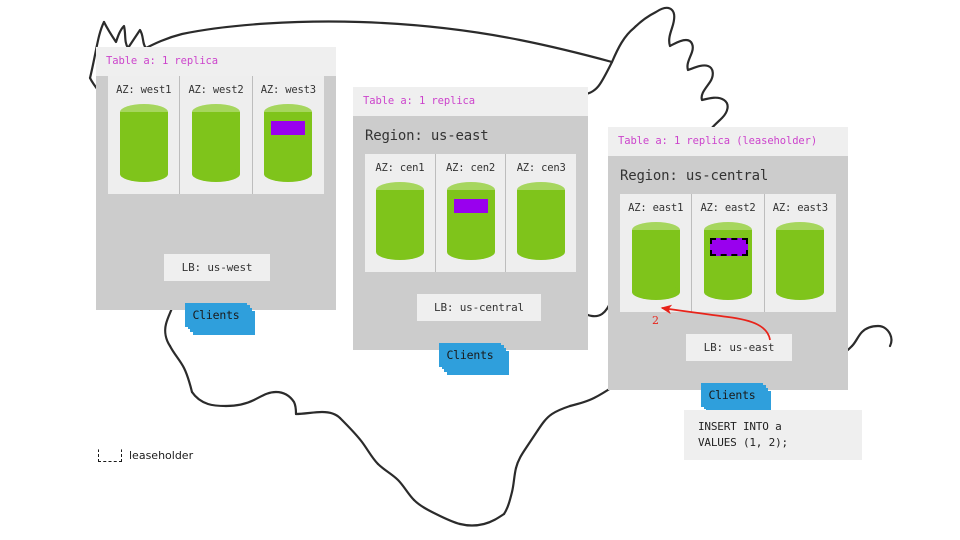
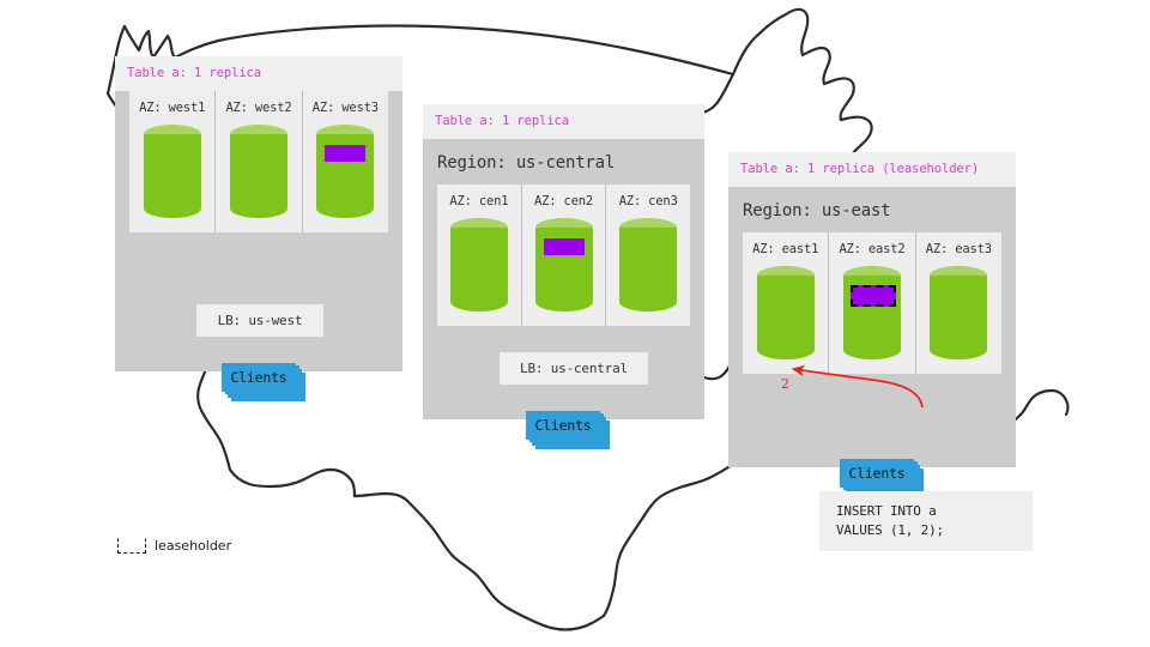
  Table a: 1 replica
  AZ: west1
  AZ: west2
  AZ: west3
  LB: us-west
  Clients
  Table a: 1 replica
- Region: us-east
+ Region: us-central
  AZ: cen1
  AZ: cen2
  AZ: cen3
  LB: us-central
  Clients
  Table a: 1 replica (leaseholder)
- Region: us-central
+ Region: us-east
  AZ: east1
  AZ: east2
  AZ: east3
  2
- LB: us-east
  Clients
  INSERT INTO a
  VALUES (1, 2);
  leaseholder
